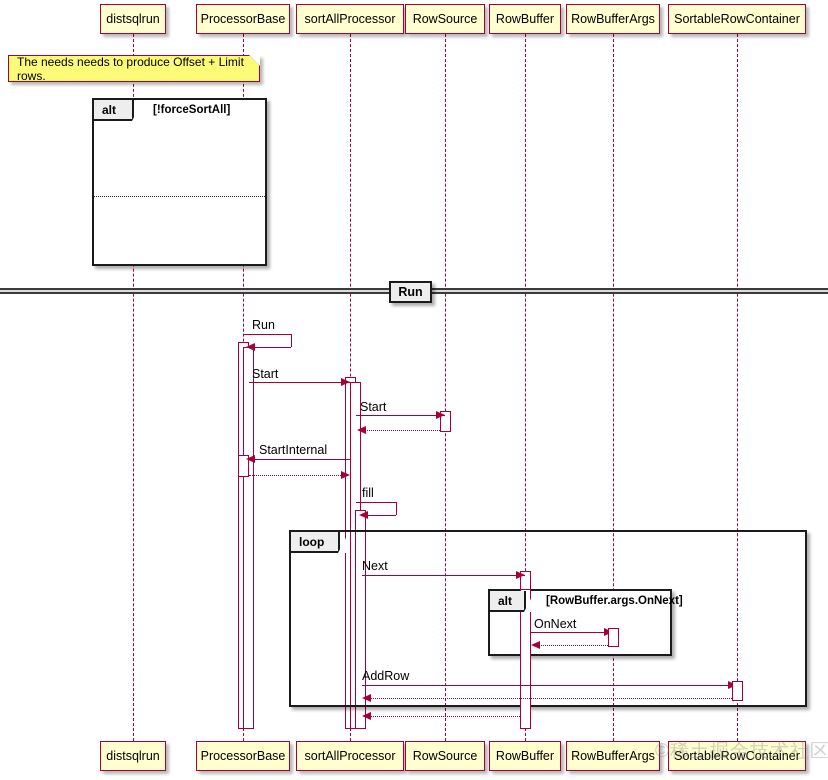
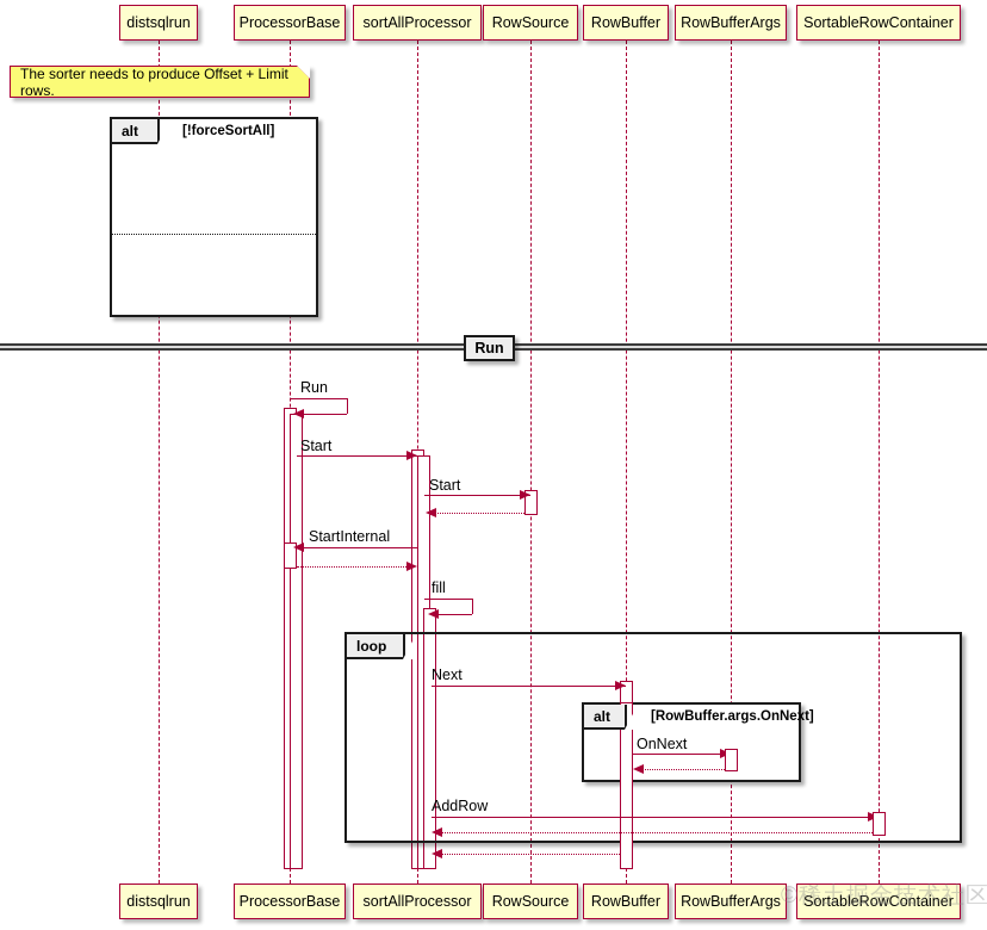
  distsqlrun
  ProcessorBase
  sortAllProcessor
  RowSource
  RowBuffer
  RowBufferArgs
  SortableRowContainer
- The needs needs to produce Offset + Limit rows.
+ The sorter needs to produce Offset + Limit rows.
  alt
  [!forceSortAll]
  Run
  Run
  Start
  Start
  StartInternal
  fill
  loop
  Next
  alt
  [RowBuffer.args.OnNext]
  OnNext
  AddRow
  distsqlrun
  ProcessorBase
  sortAllProcessor
  RowSource
  RowBuffer
  RowBufferArgs
  SortableRowContainer
  ©稀土掘金技术社区
